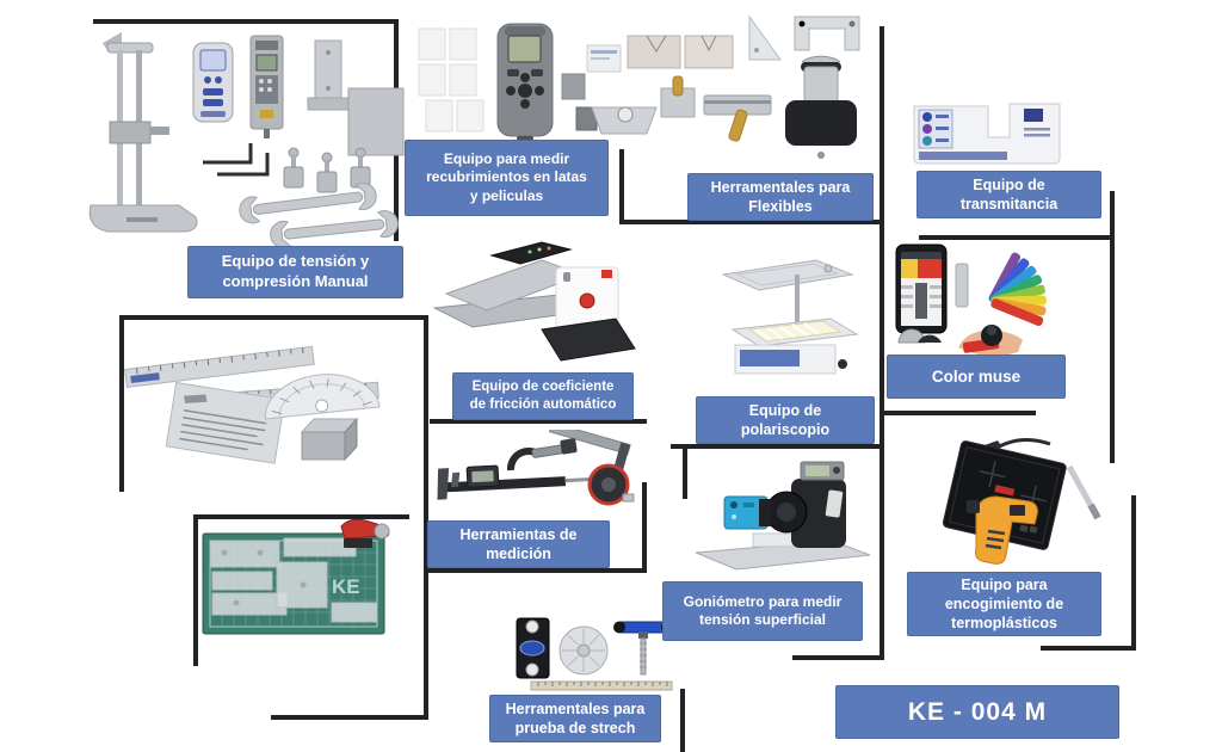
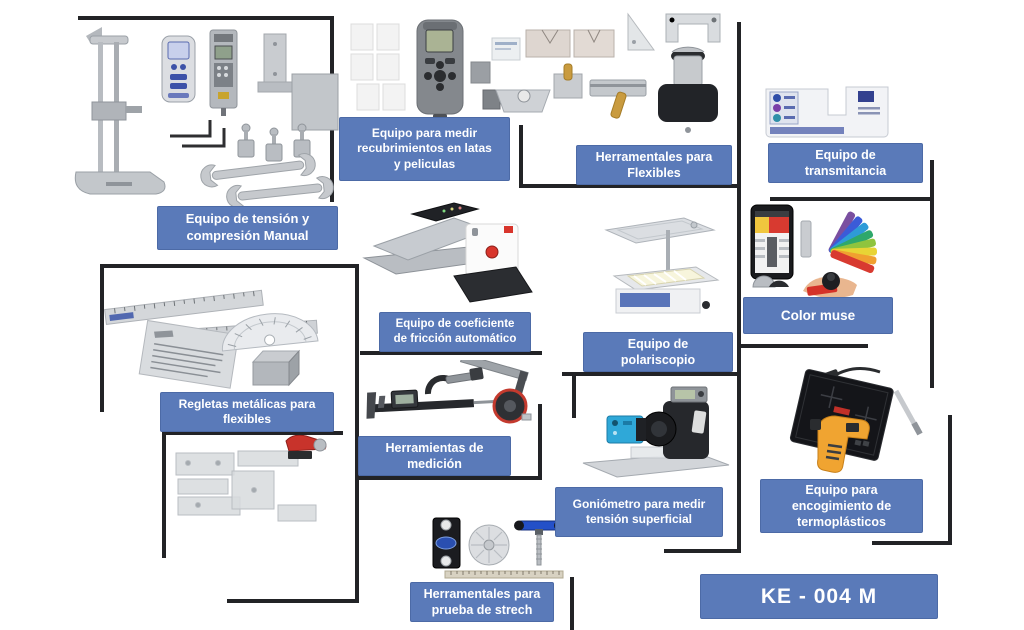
- KE
  Equipo de tensión y
  compresión Manual
  Equipo para medir
  recubrimientos en latas
  y peliculas
  Herramentales para
  Flexibles
  Equipo de
  transmitancia
  Color muse
  Equipo de coeficiente
  de fricción automático
  Equipo de
  polariscopio
+ Regletas metálicas para
+ flexibles
  Herramientas de
  medición
  Goniómetro para medir
  tensión superficial
  Equipo para
  encogimiento de
  termoplásticos
  Herramentales para
  prueba de strech
  KE - 004 M
